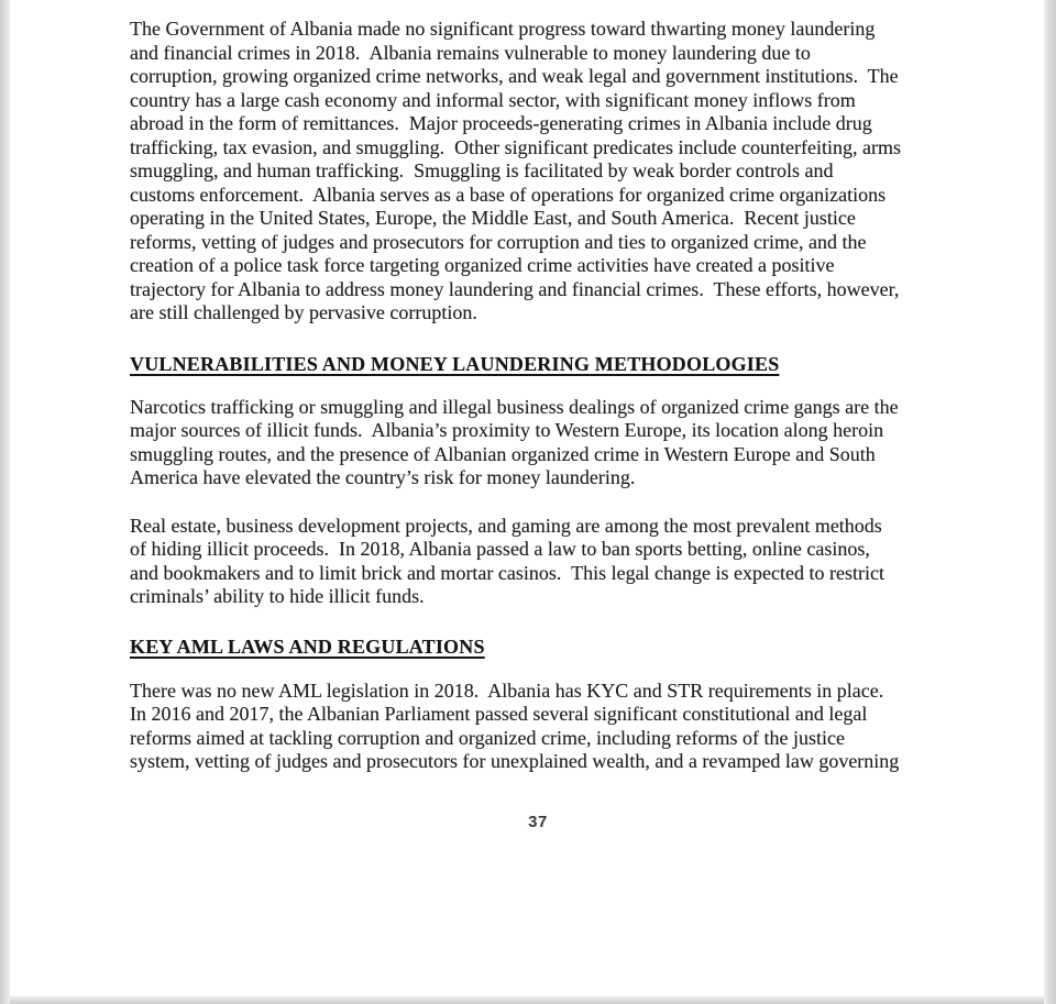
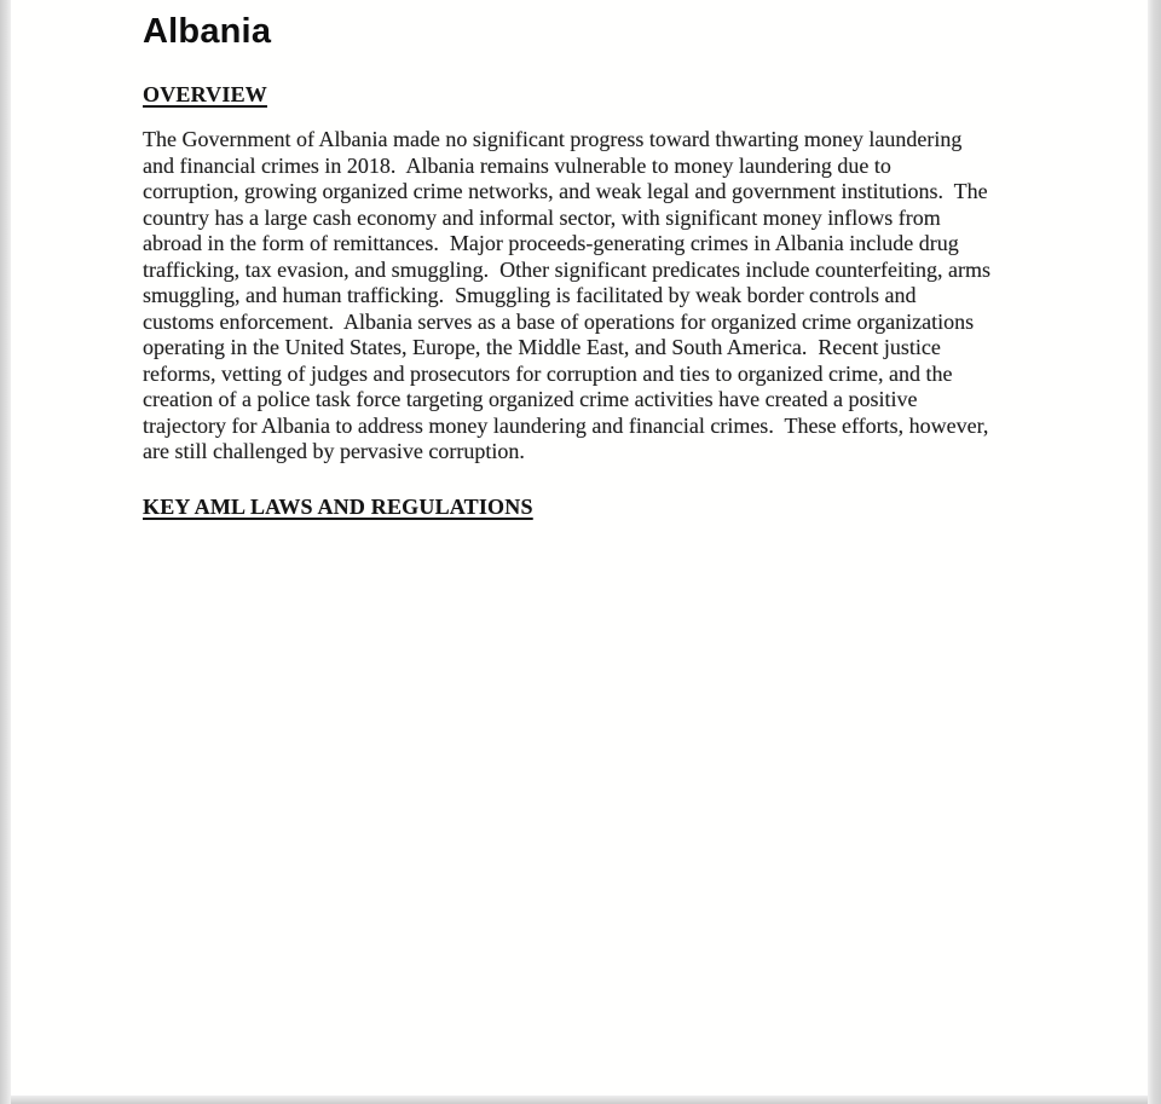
+ Albania
+ OVERVIEW
  The Government of Albania made no significant progress toward thwarting money laundering
  and financial crimes in 2018. Albania remains vulnerable to money laundering due to
  corruption, growing organized crime networks, and weak legal and government institutions. The
  country has a large cash economy and informal sector, with significant money inflows from
  abroad in the form of remittances. Major proceeds-generating crimes in Albania include drug
  trafficking, tax evasion, and smuggling. Other significant predicates include counterfeiting, arms
  smuggling, and human trafficking. Smuggling is facilitated by weak border controls and
  customs enforcement. Albania serves as a base of operations for organized crime organizations
  operating in the United States, Europe, the Middle East, and South America. Recent justice
  reforms, vetting of judges and prosecutors for corruption and ties to organized crime, and the
  creation of a police task force targeting organized crime activities have created a positive
  trajectory for Albania to address money laundering and financial crimes. These efforts, however,
  are still challenged by pervasive corruption.
- VULNERABILITIES AND MONEY LAUNDERING METHODOLOGIES
- Narcotics trafficking or smuggling and illegal business dealings of organized crime gangs are the
- major sources of illicit funds. Albania’s proximity to Western Europe, its location along heroin
- smuggling routes, and the presence of Albanian organized crime in Western Europe and South
- America have elevated the country’s risk for money laundering.
- Real estate, business development projects, and gaming are among the most prevalent methods
- of hiding illicit proceeds. In 2018, Albania passed a law to ban sports betting, online casinos,
- and bookmakers and to limit brick and mortar casinos. This legal change is expected to restrict
- criminals’ ability to hide illicit funds.
  KEY AML LAWS AND REGULATIONS
- There was no new AML legislation in 2018. Albania has KYC and STR requirements in place.
- In 2016 and 2017, the Albanian Parliament passed several significant constitutional and legal
- reforms aimed at tackling corruption and organized crime, including reforms of the justice
- system, vetting of judges and prosecutors for unexplained wealth, and a revamped law governing
- 37
